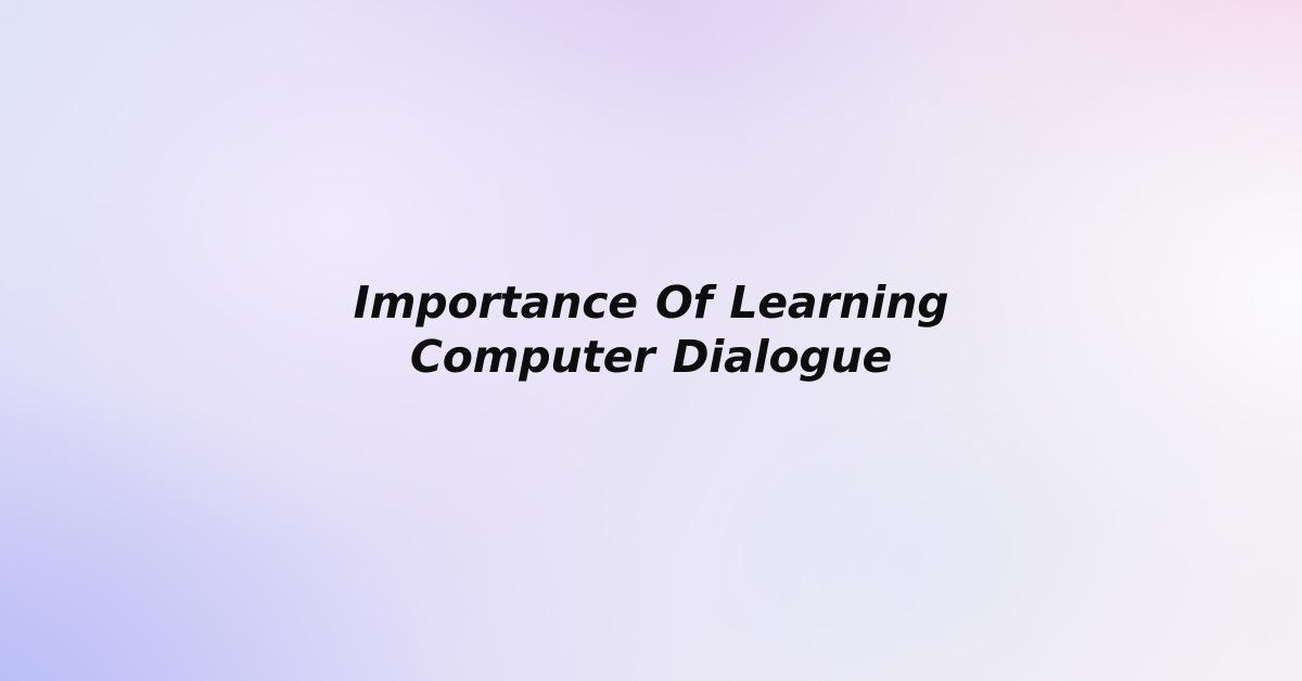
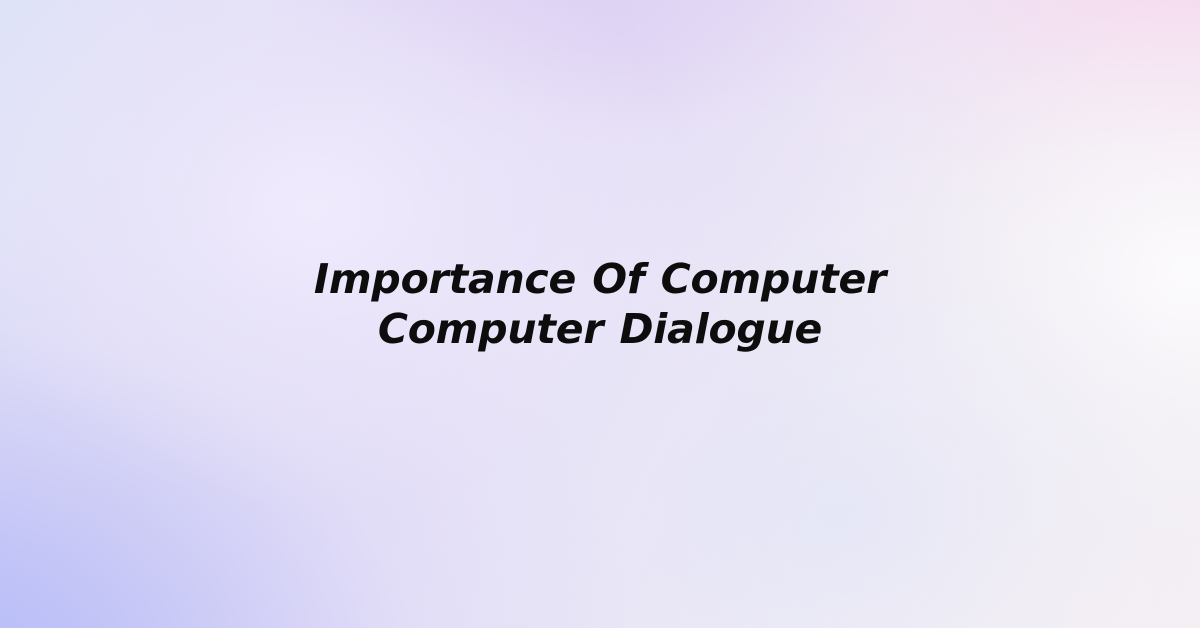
- Importance Of Learning Computer Dialogue
+ Importance Of Computer Computer Dialogue
